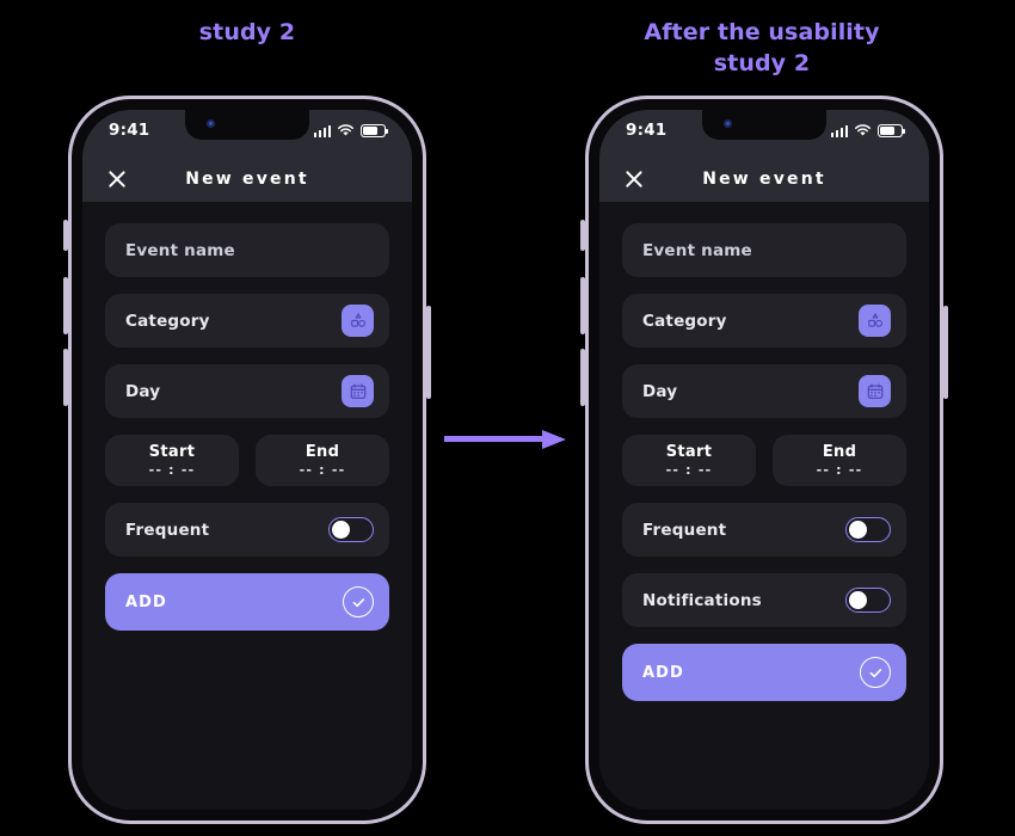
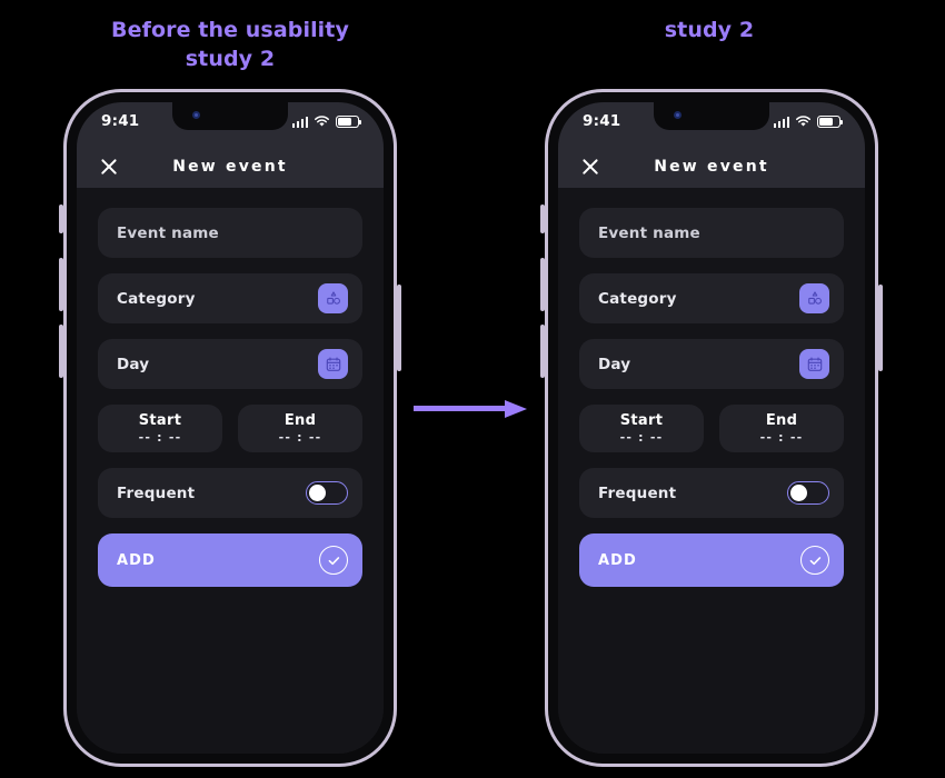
+ Before the usability
  study 2
- After the usability
  study 2
  9:41
  New event
  Event name
  Category
  Day
  Start
  -- : --
  End
  -- : --
  Frequent
  ADD
  9:41
  New event
  Event name
  Category
  Day
  Start
  -- : --
  End
  -- : --
  Frequent
- Notifications
  ADD
